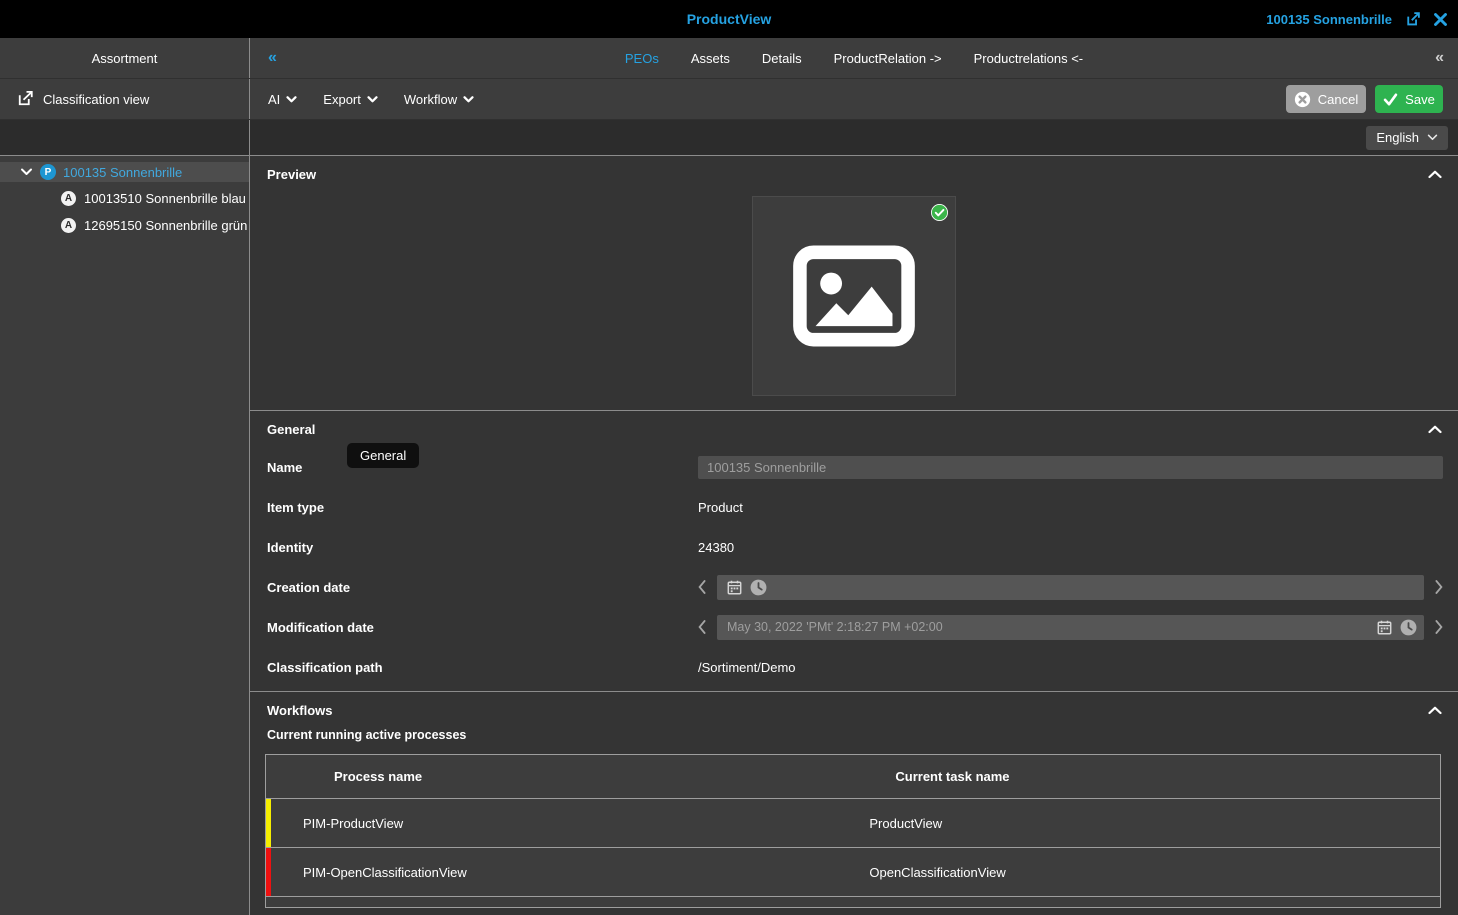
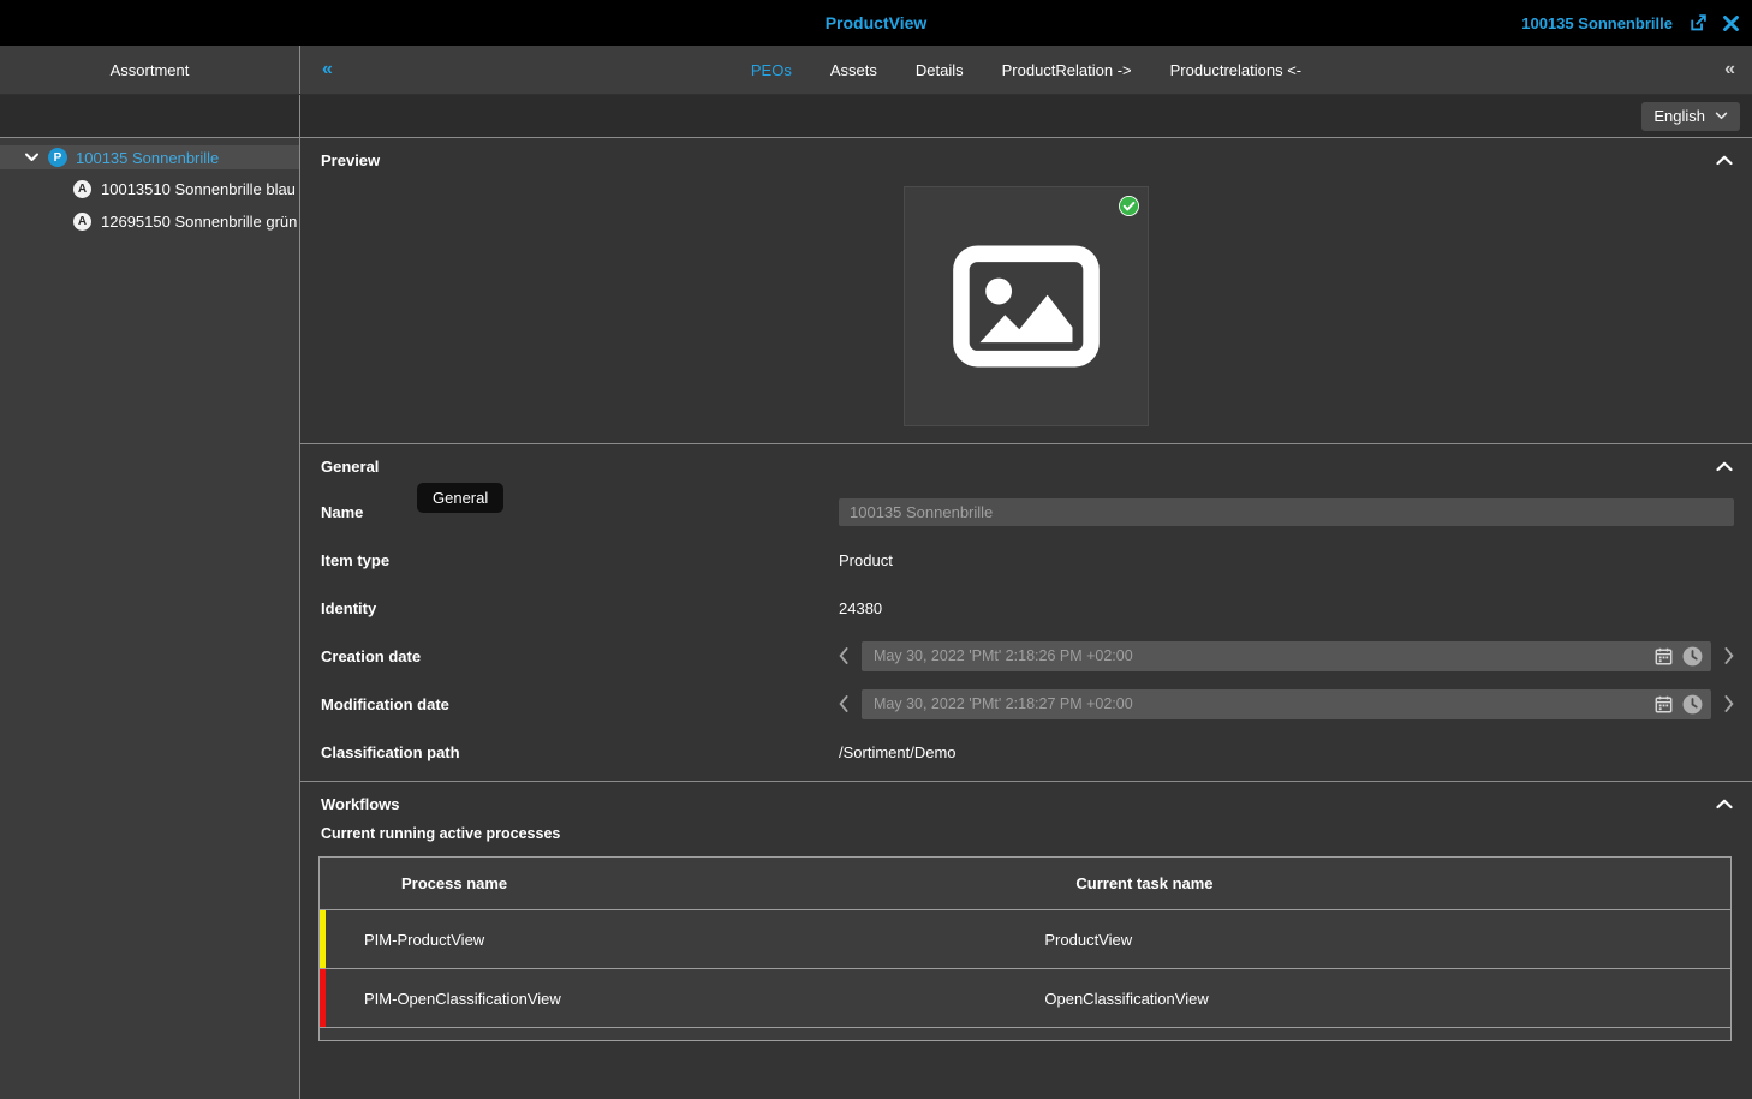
  ProductView
  100135 Sonnenbrille
  Assortment
  «
  PEOs
  Assets
  Details
  ProductRelation ->
  Productrelations <-
  «
- Classification view
- AI
- Export
- Workflow
- Cancel
- Save
  English
  P
  100135 Sonnenbrille
  A
  10013510 Sonnenbrille blau
  A
  12695150 Sonnenbrille grün
  Preview
  General
  General
  Name
  100135 Sonnenbrille
  Item type
  Product
  Identity
  24380
  Creation date
+ May 30, 2022 'PMt' 2:18:26 PM +02:00
  Modification date
  May 30, 2022 'PMt' 2:18:27 PM +02:00
  Classification path
  /Sortiment/Demo
  Workflows
  Current running active processes
  Process name
  Current task name
  PIM-ProductView
  ProductView
  PIM-OpenClassificationView
  OpenClassificationView
